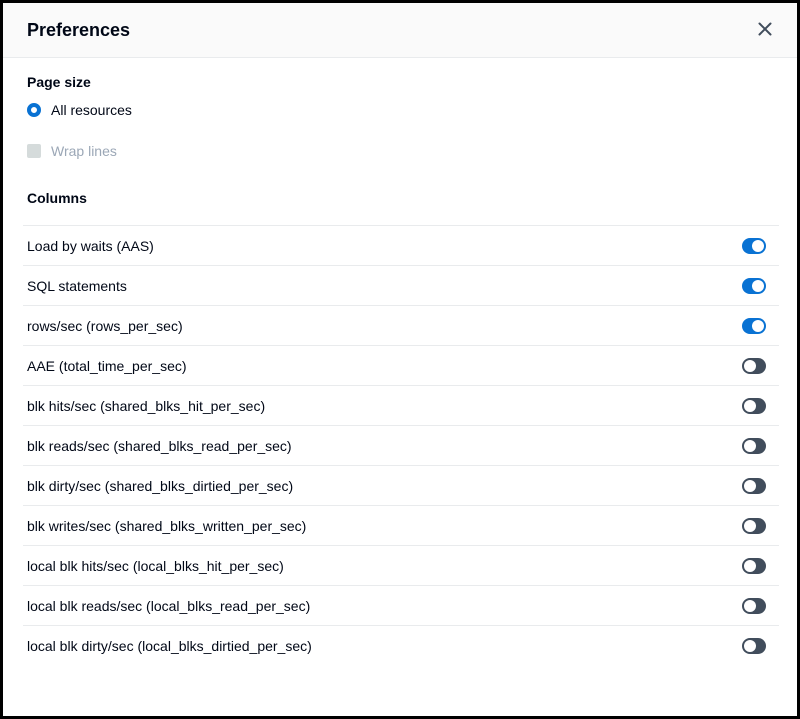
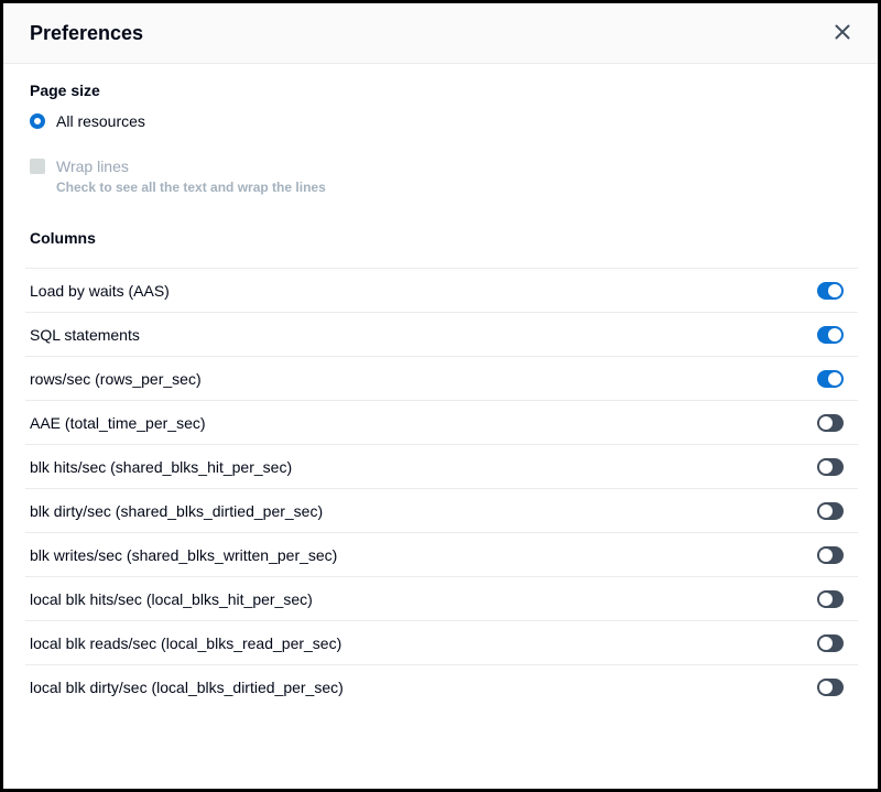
  Preferences
  Page size
  All resources
  Wrap lines
+ Check to see all the text and wrap the lines
  Columns
  Load by waits (AAS)
  SQL statements
  rows/sec (rows_per_sec)
  AAE (total_time_per_sec)
  blk hits/sec (shared_blks_hit_per_sec)
- blk reads/sec (shared_blks_read_per_sec)
  blk dirty/sec (shared_blks_dirtied_per_sec)
  blk writes/sec (shared_blks_written_per_sec)
  local blk hits/sec (local_blks_hit_per_sec)
  local blk reads/sec (local_blks_read_per_sec)
  local blk dirty/sec (local_blks_dirtied_per_sec)
